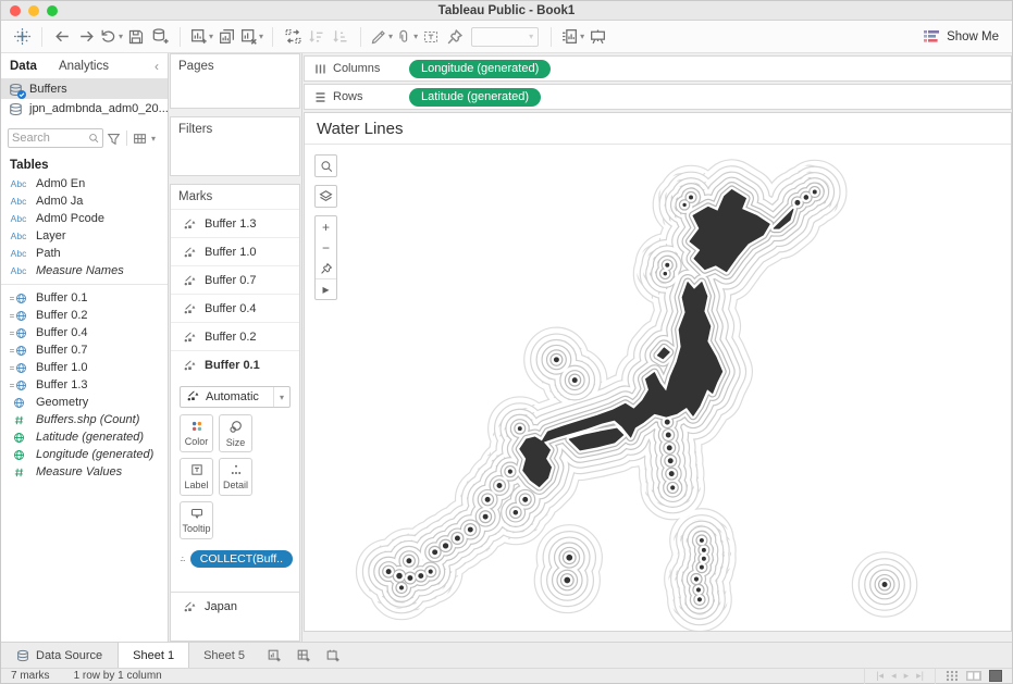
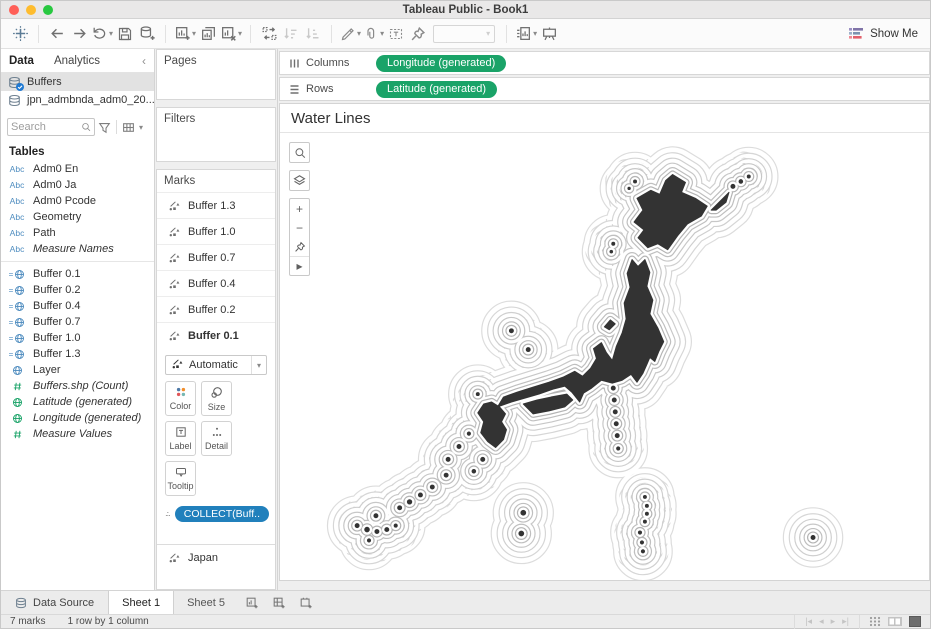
  Tableau Public - Book1
  ▾
  ▾
  ▾
  ▾
  ▾
  ▾
  ▾
  Show Me
  Data
  Analytics
  ‹
  Buffers
  jpn_admbnda_adm0_20...
  Search
  ▾
  Tables
  Abc
  Adm0 En
  Abc
  Adm0 Ja
  Abc
  Adm0 Pcode
  Abc
- Layer
+ Geometry
  Abc
  Path
  Abc
  Measure Names
  =
  Buffer 0.1
  =
  Buffer 0.2
  =
  Buffer 0.4
  =
  Buffer 0.7
  =
  Buffer 1.0
  =
  Buffer 1.3
- Geometry
+ Layer
  Buffers.shp (Count)
  Latitude (generated)
  Longitude (generated)
  Measure Values
  Pages
  Filters
  Marks
  Buffer 1.3
  Buffer 1.0
  Buffer 0.7
  Buffer 0.4
  Buffer 0.2
  Buffer 0.1
  Automatic
  ▾
  Color
  Size
  Label
  Detail
  Tooltip
  COLLECT(Buff..
  Japan
  Columns
  Longitude (generated)
  Rows
  Latitude (generated)
  Water Lines
  +
  −
  ▸
  Data Source
  Sheet 1
  Sheet 5
  7 marks
  1 row by 1 column
  |◂
  ◂
  ▸
  ▸|
